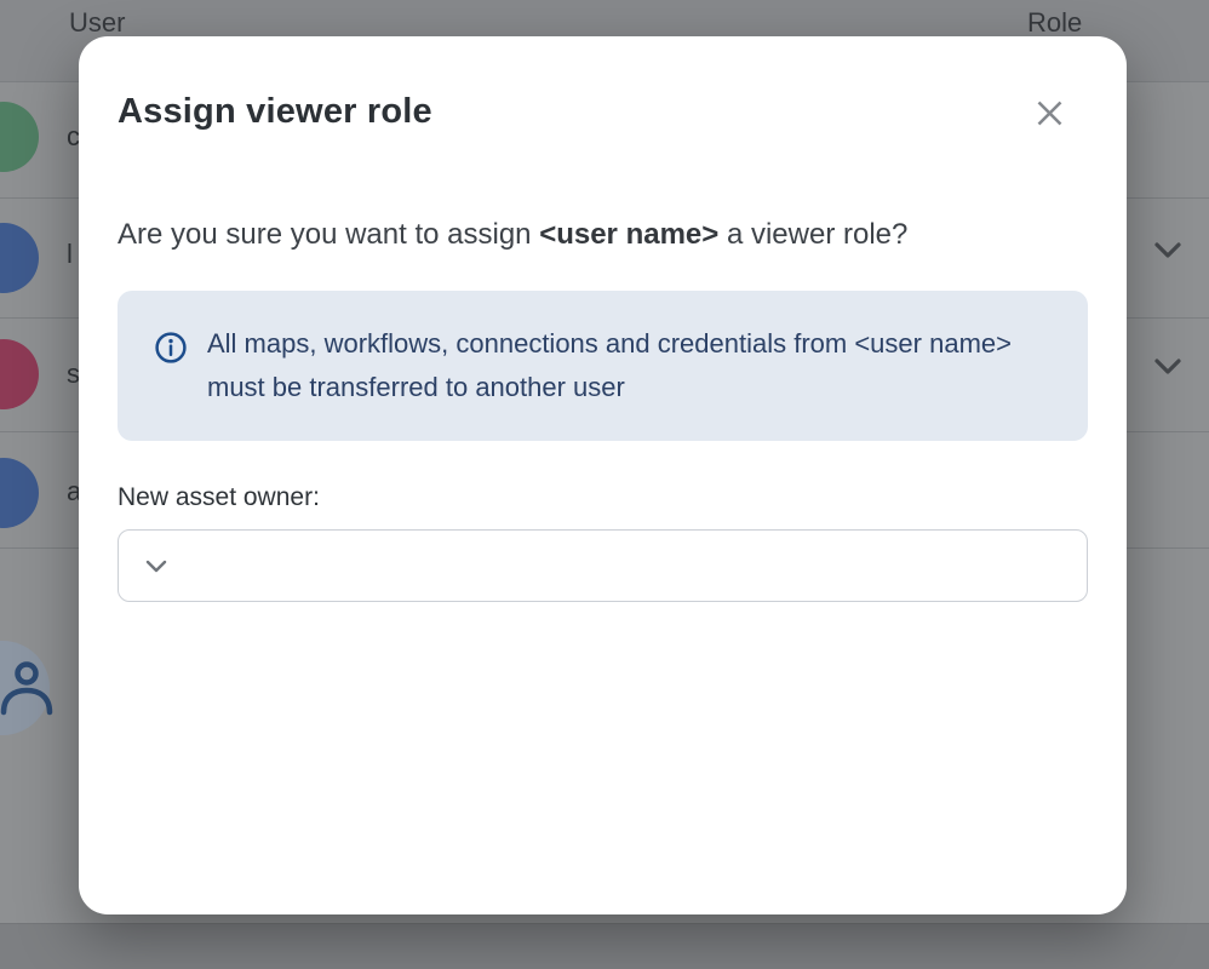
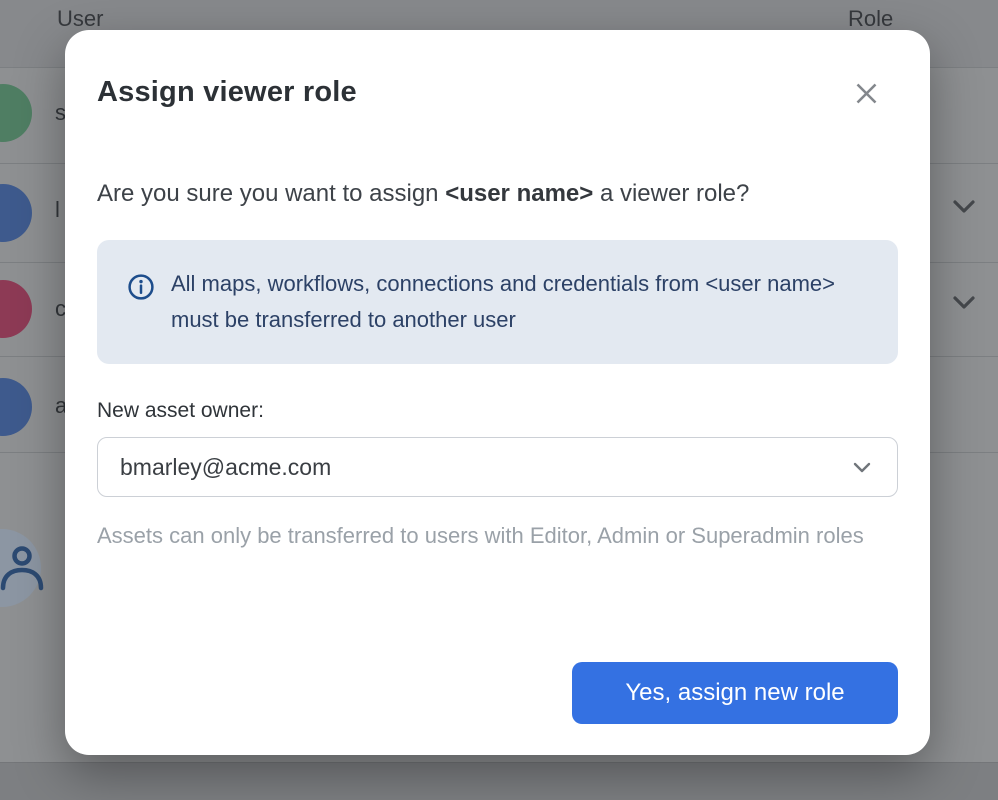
  User
  Role
- c
+ s
  l
- s
+ c
  a
  Assign viewer role
  Are you sure you want to assign <user name> a viewer role?
  All maps, workflows, connections and credentials from <user name> must be transferred to another user
  New asset owner:
+ bmarley@acme.com
+ Assets can only be transferred to users with Editor, Admin or Superadmin roles
+ Yes, assign new role
